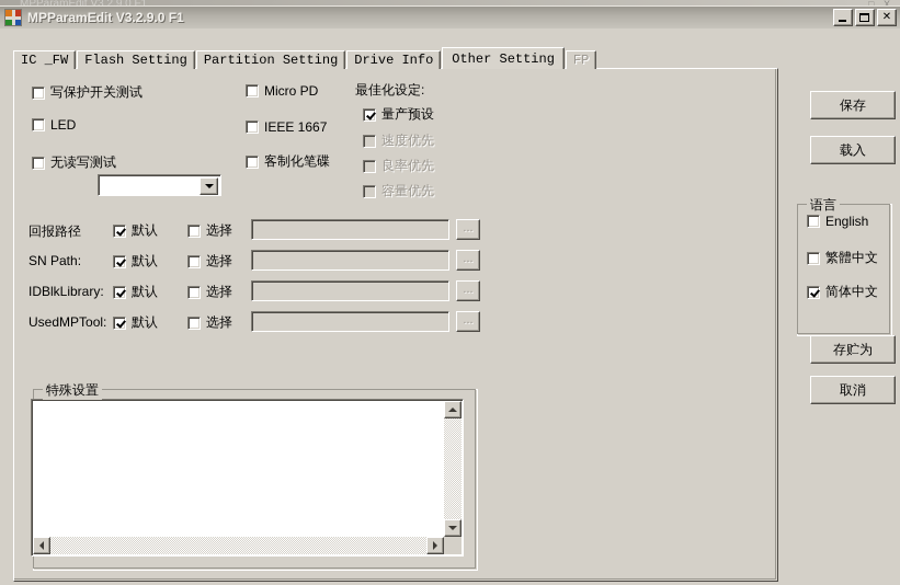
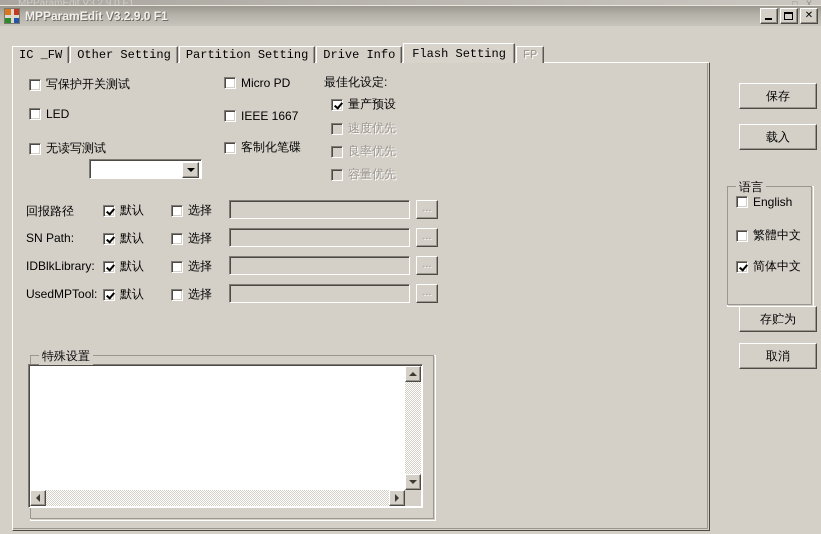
  MPParamEdit V3.2.9.0 F1
  _ □ X
  MPParamEdit V3.2.9.0 F1
  ✕
  IC _FW
- Flash Setting
+ Other Setting
  Partition Setting
  Drive Info
- Other Setting
+ Flash Setting
  FP
  写保护开关测试
  LED
  无读写测试
  Micro PD
  IEEE 1667
  客制化笔碟
  最佳化设定:
  量产预设
  速度优先
  良率优先
  容量优先
  回报路径
  默认
  选择
  ...
  SN Path:
  默认
  选择
  ...
  IDBlkLibrary:
  默认
  选择
  ...
  UsedMPTool:
  默认
  选择
  ...
  特殊设置
  保存
  载入
  语言
  English
  繁體中文
  简体中文
  存贮为
  取消
